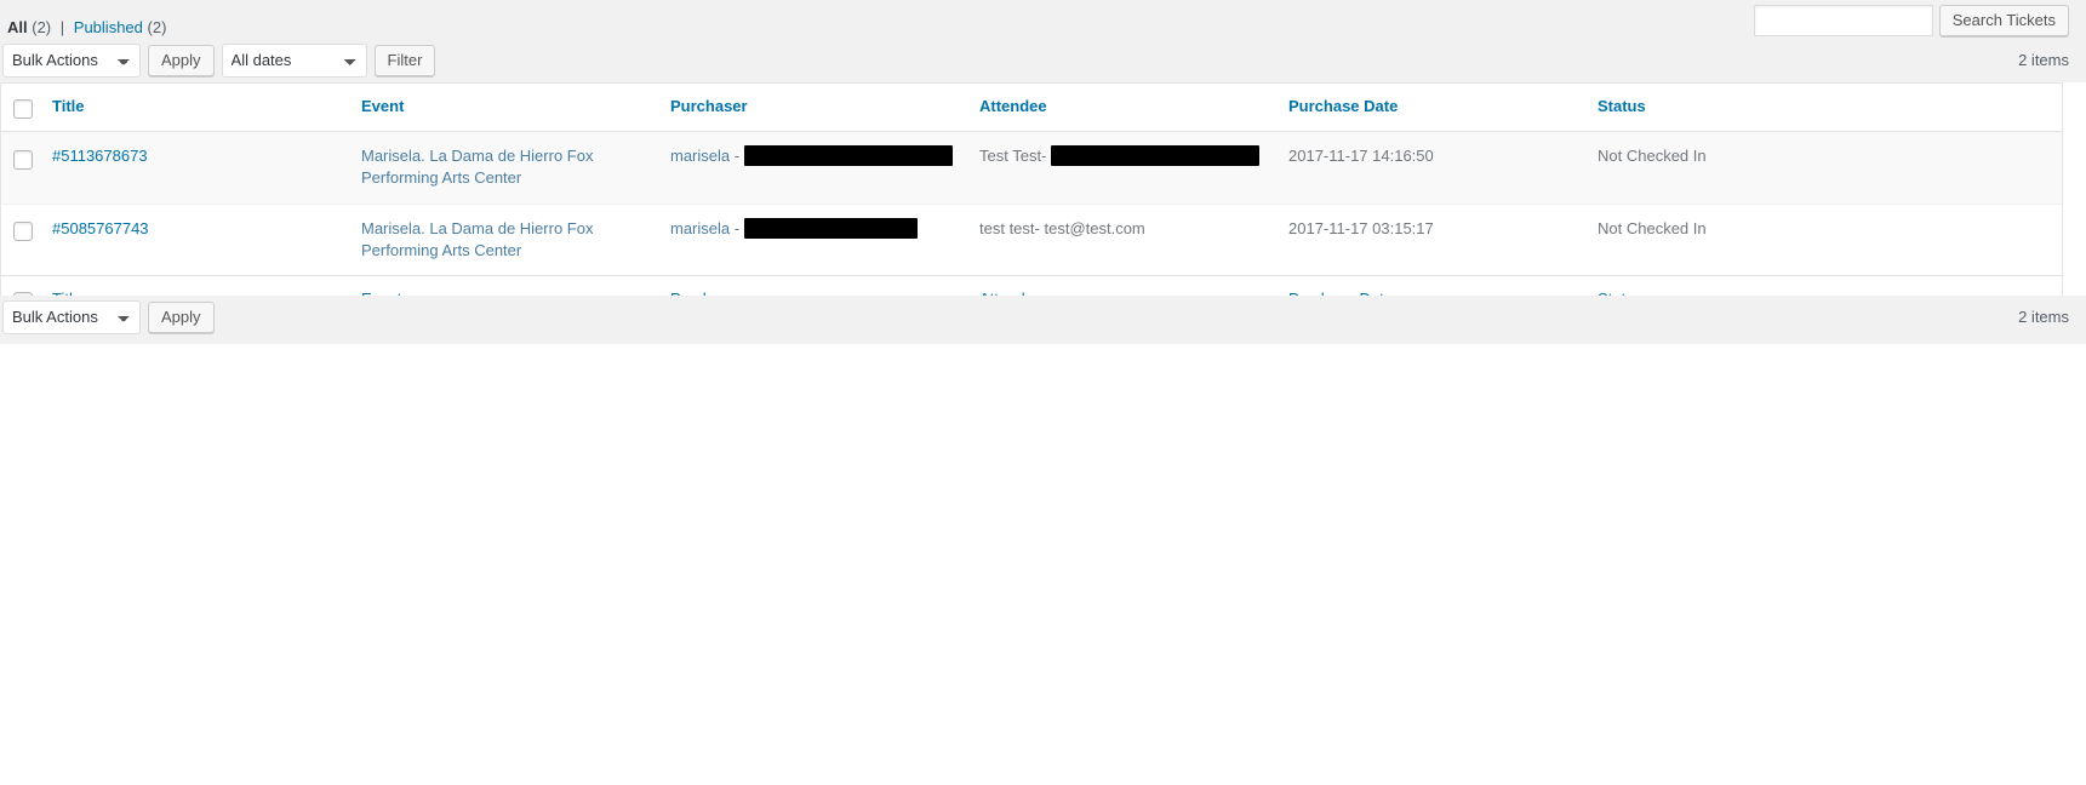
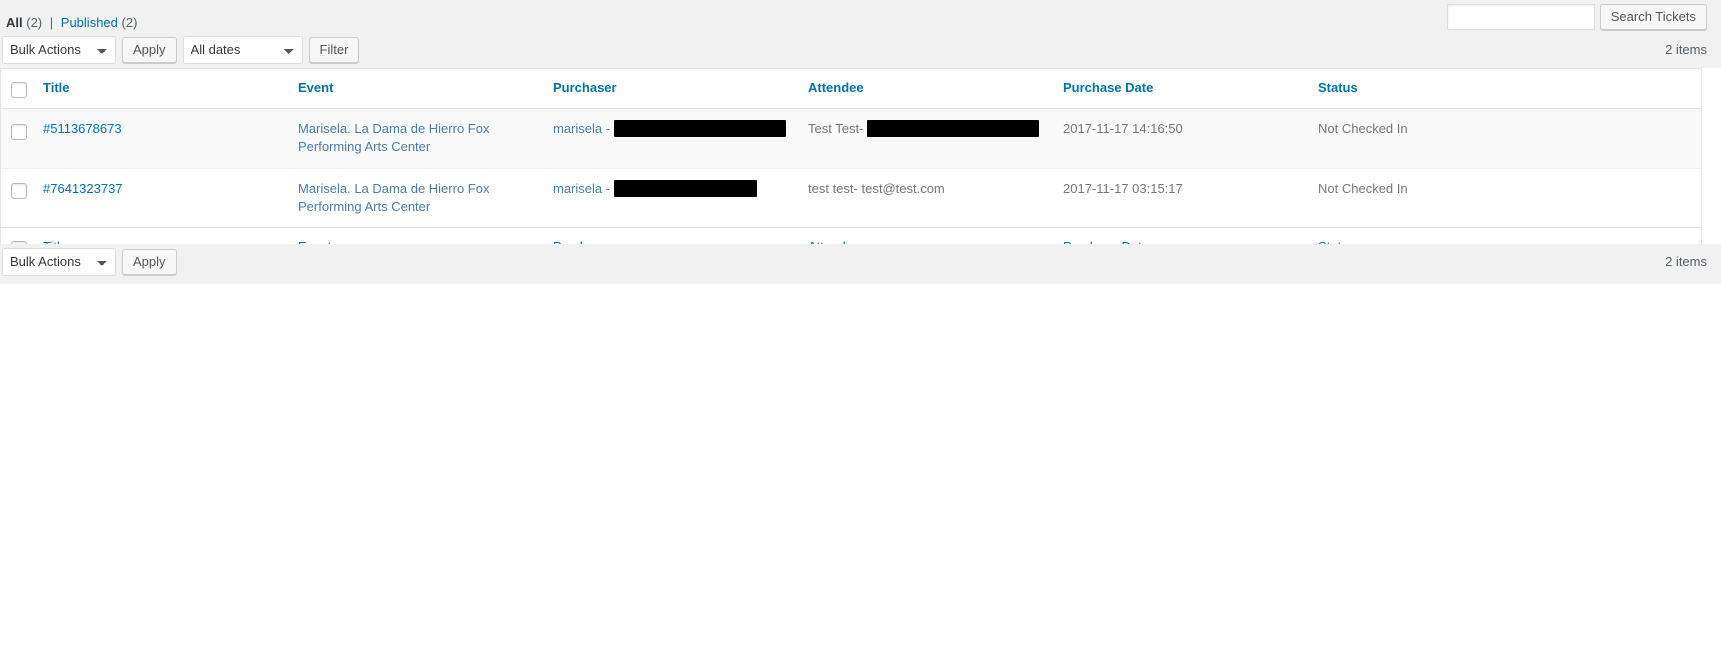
  All (2) | Published (2)
  Search Tickets
  Bulk Actions
  Apply
  All dates
  Filter
  2 items
  	Title	Event	Purchaser	Attendee	Purchase Date	Status
  	#5113678673	Marisela. La Dama de Hierro Fox Performing Arts Center	marisela -	Test Test-	2017-11-17 14:16:50	Not Checked In
- 	#5085767743	Marisela. La Dama de Hierro Fox Performing Arts Center	marisela -	test test- test@test.com	2017-11-17 03:15:17	Not Checked In
+ 	#7641323737	Marisela. La Dama de Hierro Fox Performing Arts Center	marisela -	test test- test@test.com	2017-11-17 03:15:17	Not Checked In
  2 items
  Bulk Actions
  Apply
